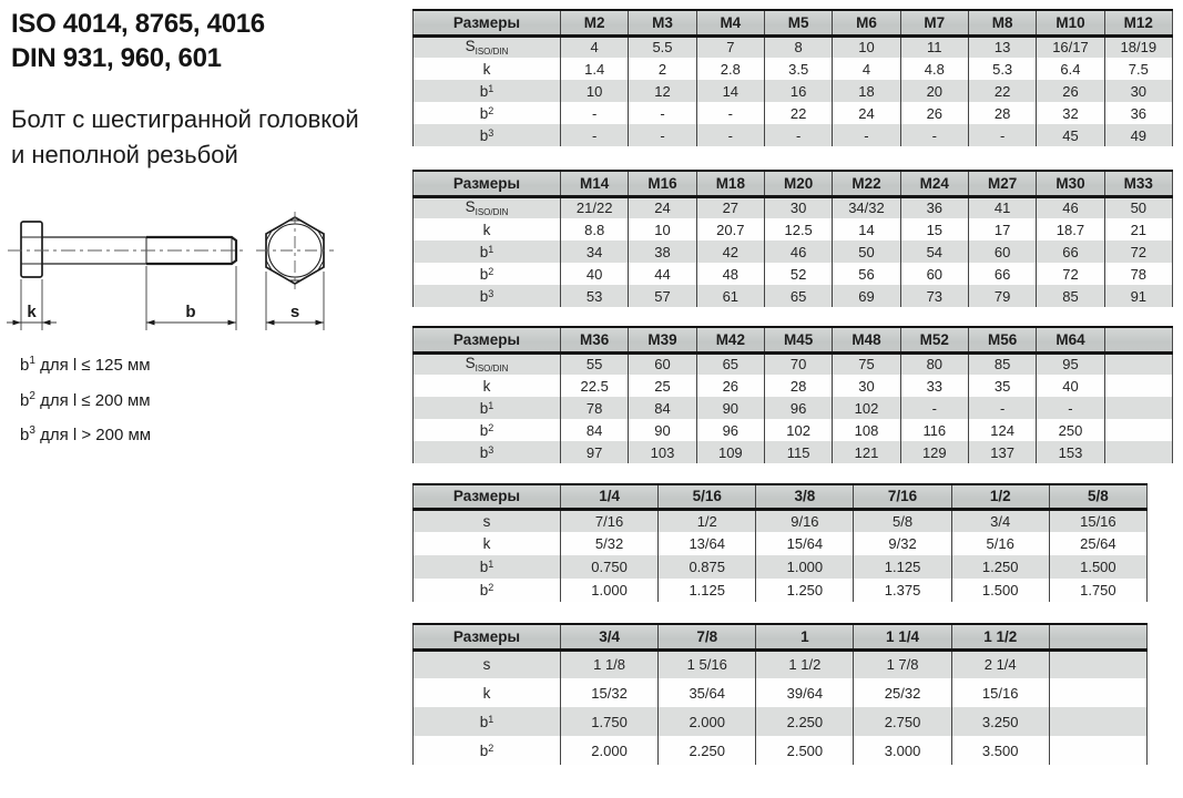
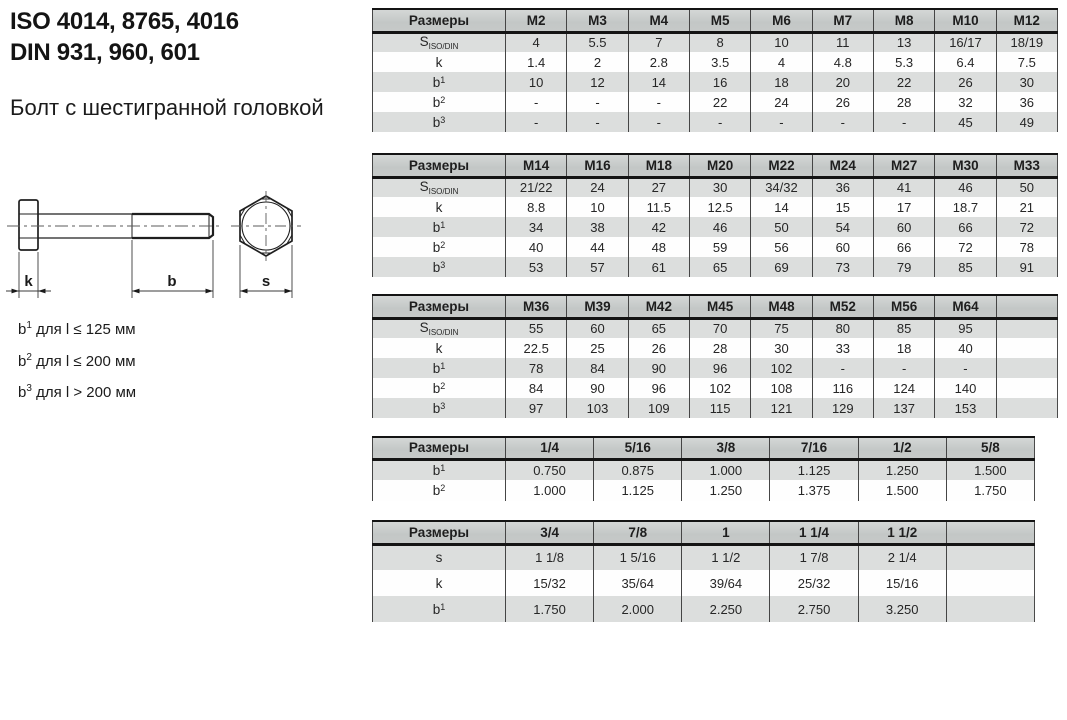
  ISO 4014, 8765, 4016
  DIN 931, 960, 601
  Болт с шестигранной головкой
- и неполной резьбой
  k
  b
  s
  b1 для l ≤ 125 мм
  b2 для l ≤ 200 мм
  b3 для l > 200 мм
  Размеры	M2	M3	M4	M5	M6	M7	M8	M10	M12
  SISO/DIN	4	5.5	7	8	10	11	13	16/17	18/19
  k	1.4	2	2.8	3.5	4	4.8	5.3	6.4	7.5
  b1	10	12	14	16	18	20	22	26	30
  b2	-	-	-	22	24	26	28	32	36
  b3	-	-	-	-	-	-	-	45	49
  Размеры	M14	M16	M18	M20	M22	M24	M27	M30	M33
  SISO/DIN	21/22	24	27	30	34/32	36	41	46	50
- k	8.8	10	20.7	12.5	14	15	17	18.7	21
+ k	8.8	10	11.5	12.5	14	15	17	18.7	21
  b1	34	38	42	46	50	54	60	66	72
- b2	40	44	48	52	56	60	66	72	78
+ b2	40	44	48	59	56	60	66	72	78
  b3	53	57	61	65	69	73	79	85	91
  Размеры	M36	M39	M42	M45	M48	M52	M56	M64
  SISO/DIN	55	60	65	70	75	80	85	95
- k	22.5	25	26	28	30	33	35	40
+ k	22.5	25	26	28	30	33	18	40
  b1	78	84	90	96	102	-	-	-
- b2	84	90	96	102	108	116	124	250
+ b2	84	90	96	102	108	116	124	140
  b3	97	103	109	115	121	129	137	153
  Размеры	1/4	5/16	3/8	7/16	1/2	5/8
- s	7/16	1/2	9/16	5/8	3/4	15/16
- k	5/32	13/64	15/64	9/32	5/16	25/64
  b1	0.750	0.875	1.000	1.125	1.250	1.500
  b2	1.000	1.125	1.250	1.375	1.500	1.750
  Размеры	3/4	7/8	1	1 1/4	1 1/2
  s	1 1/8	1 5/16	1 1/2	1 7/8	2 1/4
  k	15/32	35/64	39/64	25/32	15/16
  b1	1.750	2.000	2.250	2.750	3.250
- b2	2.000	2.250	2.500	3.000	3.500
